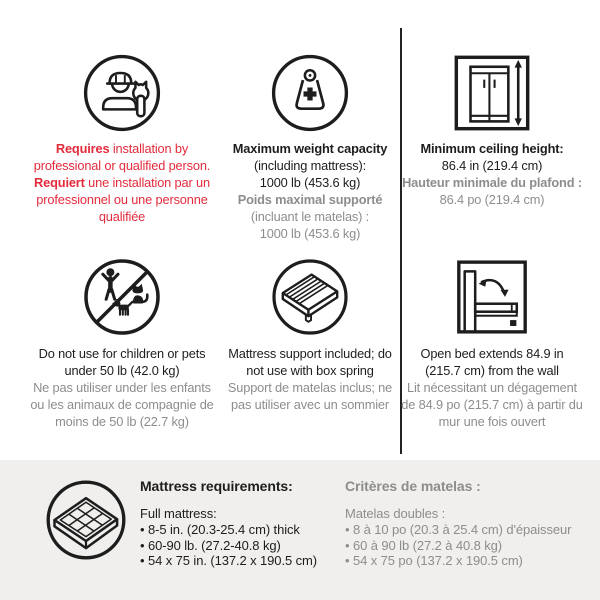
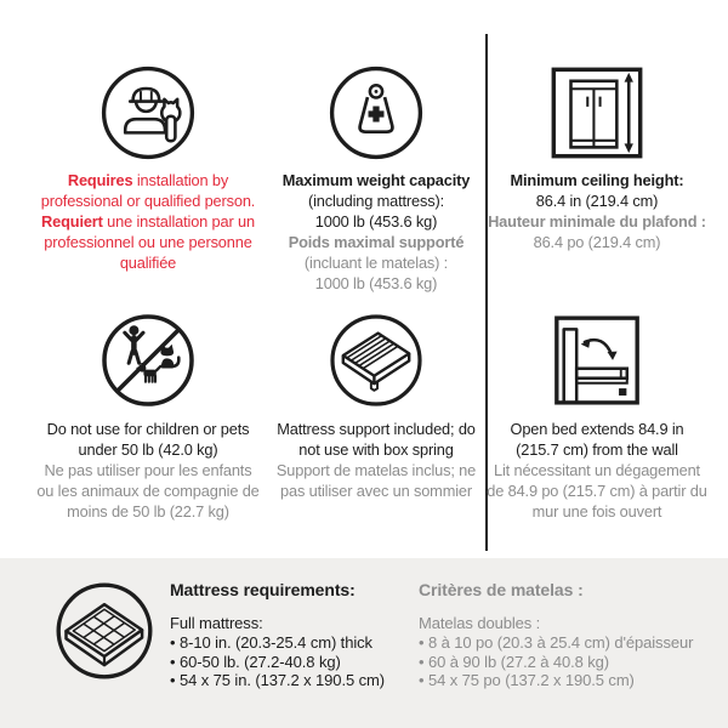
  Requires installation by
  professional or qualified person.
  Requiert une installation par un
  professionnel ou une personne
  qualifiée
  Maximum weight capacity
  (including mattress):
  1000 lb (453.6 kg)
  Poids maximal supporté
  (incluant le matelas) :
  1000 lb (453.6 kg)
  Minimum ceiling height:
  86.4 in (219.4 cm)
  Hauteur minimale du plafond :
  86.4 po (219.4 cm)
  Do not use for children or pets
  under 50 lb (42.0 kg)
- Ne pas utiliser under les enfants
+ Ne pas utiliser pour les enfants
  ou les animaux de compagnie de
  moins de 50 lb (22.7 kg)
  Mattress support included; do
  not use with box spring
  Support de matelas inclus; ne
  pas utiliser avec un sommier
  Open bed extends 84.9 in
  (215.7 cm) from the wall
  Lit nécessitant un dégagement
  de 84.9 po (215.7 cm) à partir du
  mur une fois ouvert
  Mattress requirements:
  Full mattress:
- 8-5 in. (20.3-25.4 cm) thick
+ 8-10 in. (20.3-25.4 cm) thick
- 60-90 lb. (27.2-40.8 kg)
+ 60-50 lb. (27.2-40.8 kg)
  54 x 75 in. (137.2 x 190.5 cm)
  Critères de matelas :
  Matelas doubles :
  8 à 10 po (20.3 à 25.4 cm) d'épaisseur
  60 à 90 lb (27.2 à 40.8 kg)
  54 x 75 po (137.2 x 190.5 cm)
